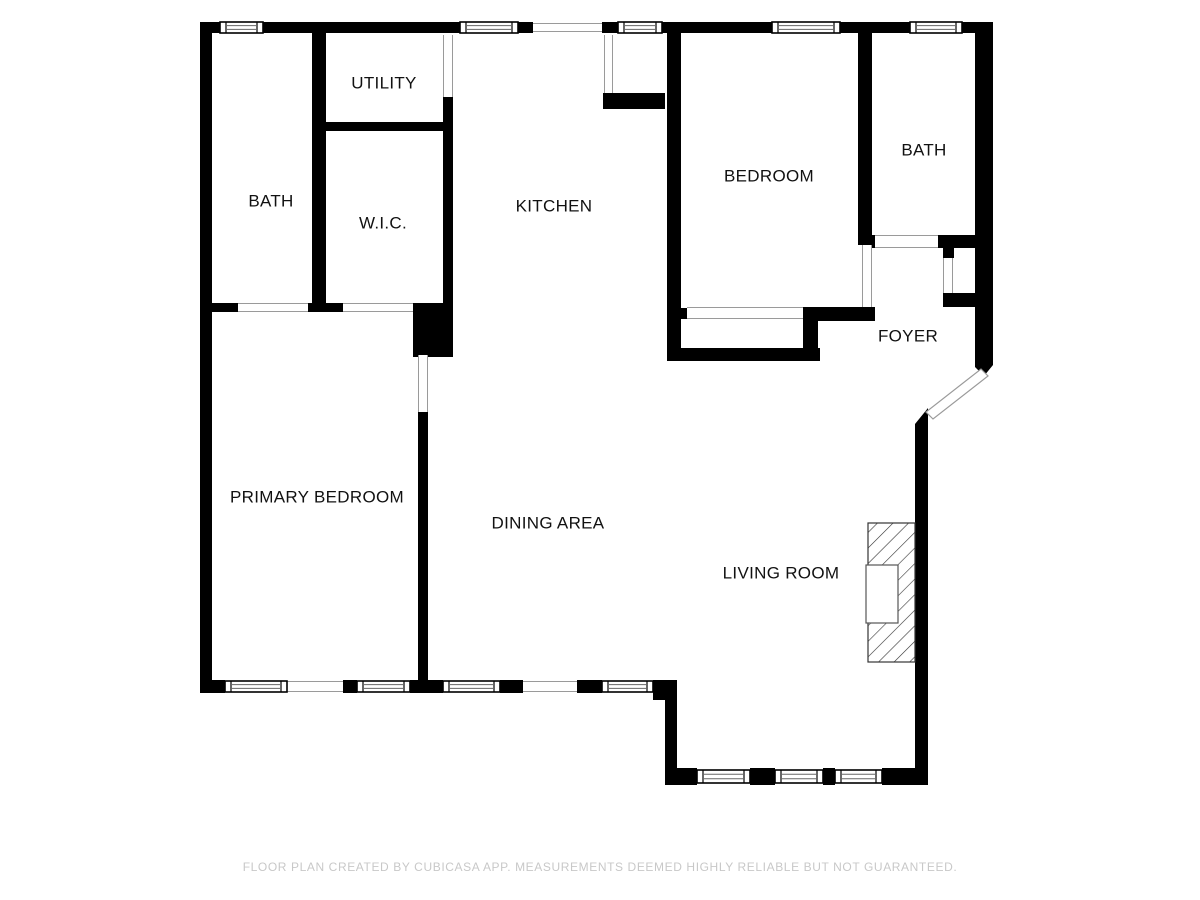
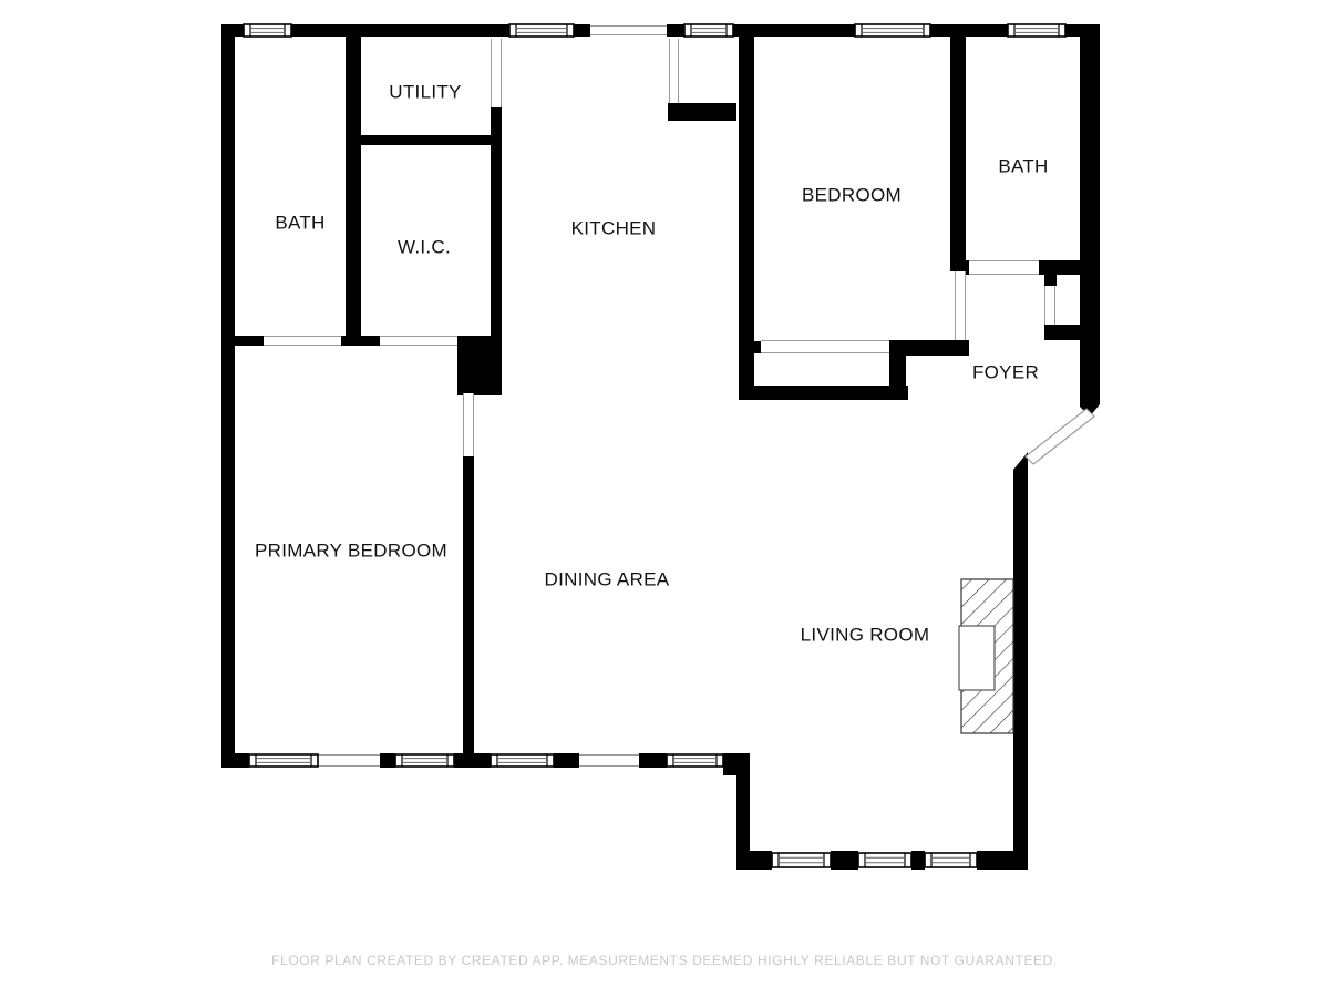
  UTILITY
  BATH
  W.I.C.
  KITCHEN
  BEDROOM
  BATH
  FOYER
  PRIMARY BEDROOM
  DINING AREA
  LIVING ROOM
- FLOOR PLAN CREATED BY CUBICASA APP. MEASUREMENTS DEEMED HIGHLY RELIABLE BUT NOT GUARANTEED.
+ FLOOR PLAN CREATED BY CREATED APP. MEASUREMENTS DEEMED HIGHLY RELIABLE BUT NOT GUARANTEED.
